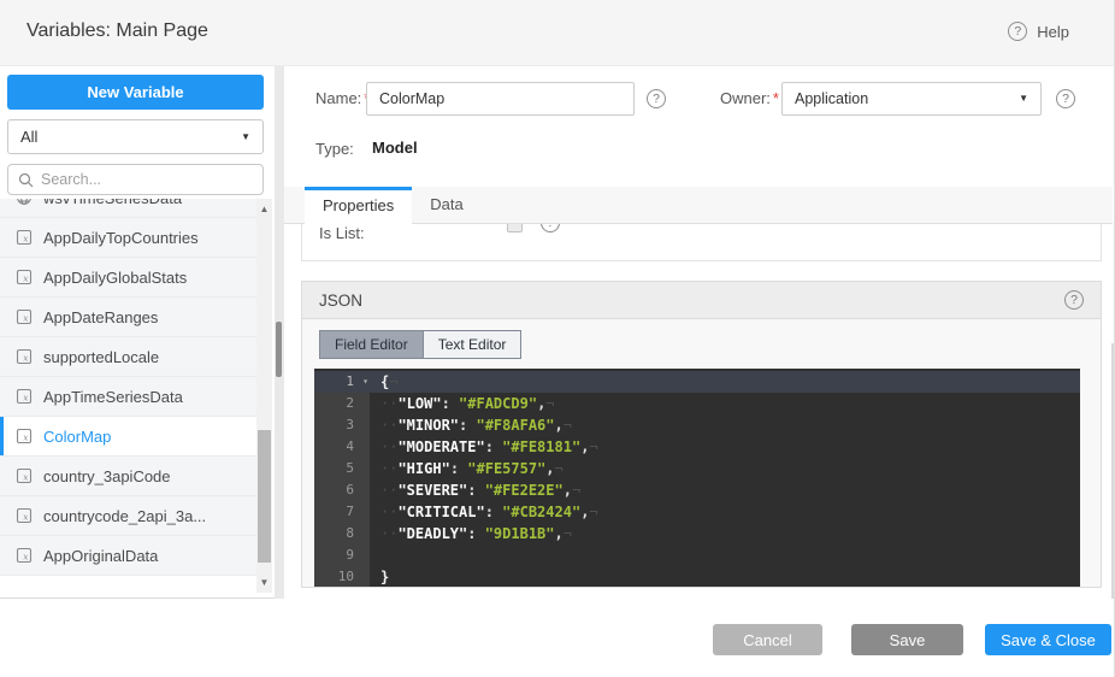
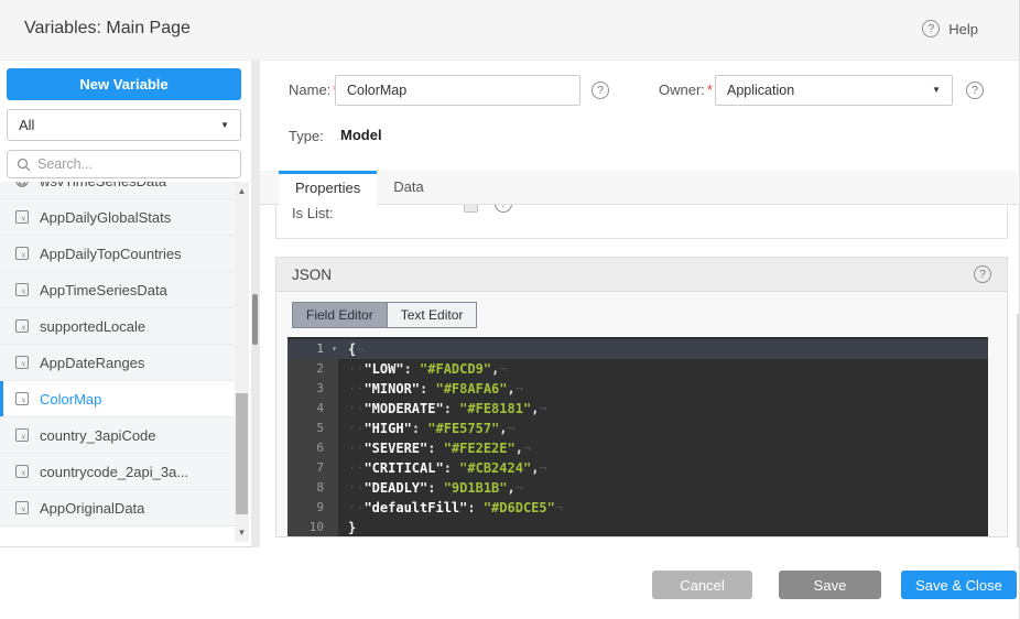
  Variables: Main Page
  ?
  Help
  New Variable
  All
  ▼
  Search...
  x
- AppDailyTopCountries
+ AppDailyGlobalStats
  x
- AppDailyGlobalStats
+ AppDailyTopCountries
  x
- AppDateRanges
+ AppTimeSeriesData
  x
  supportedLocale
  x
- AppTimeSeriesData
+ AppDateRanges
  x
  ColorMap
  x
  country_3apiCode
  x
  countrycode_2api_3a...
  x
  AppOriginalData
  ▲
  ▼
  Name:
  ColorMap
  ?
  Owner: *
  Application
  ▼
  ?
  Type:
  Model
  Properties
  Data
  Is List:
  JSON
  ?
  Field Editor
  Text Editor
  1
  ▾
  2
  ··"LOW": "#FADCD9",¬
  3
  ··"MINOR": "#F8AFA6",¬
  4
  ··"MODERATE": "#FE8181",¬
  5
  ··"HIGH": "#FE5757",¬
  6
  ··"SEVERE": "#FE2E2E",¬
  7
  ··"CRITICAL": "#CB2424",¬
  8
  ··"DEADLY": "9D1B1B",¬
  9
+ ··"defaultFill": "#D6DCE5"¬
  10
  }
  Cancel
  Save
  Save & Close
